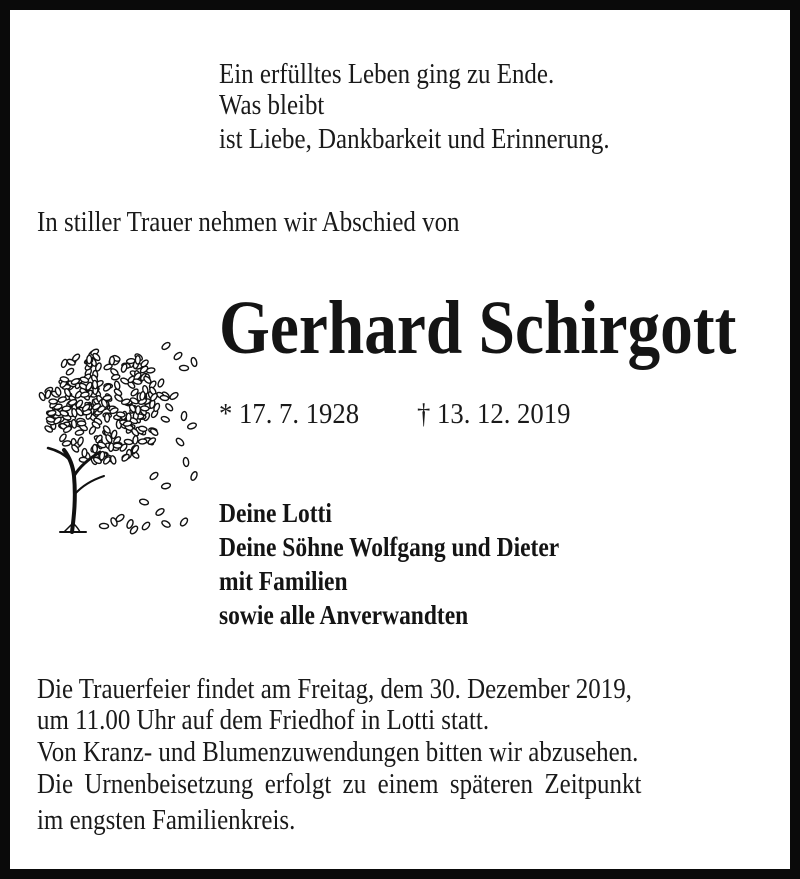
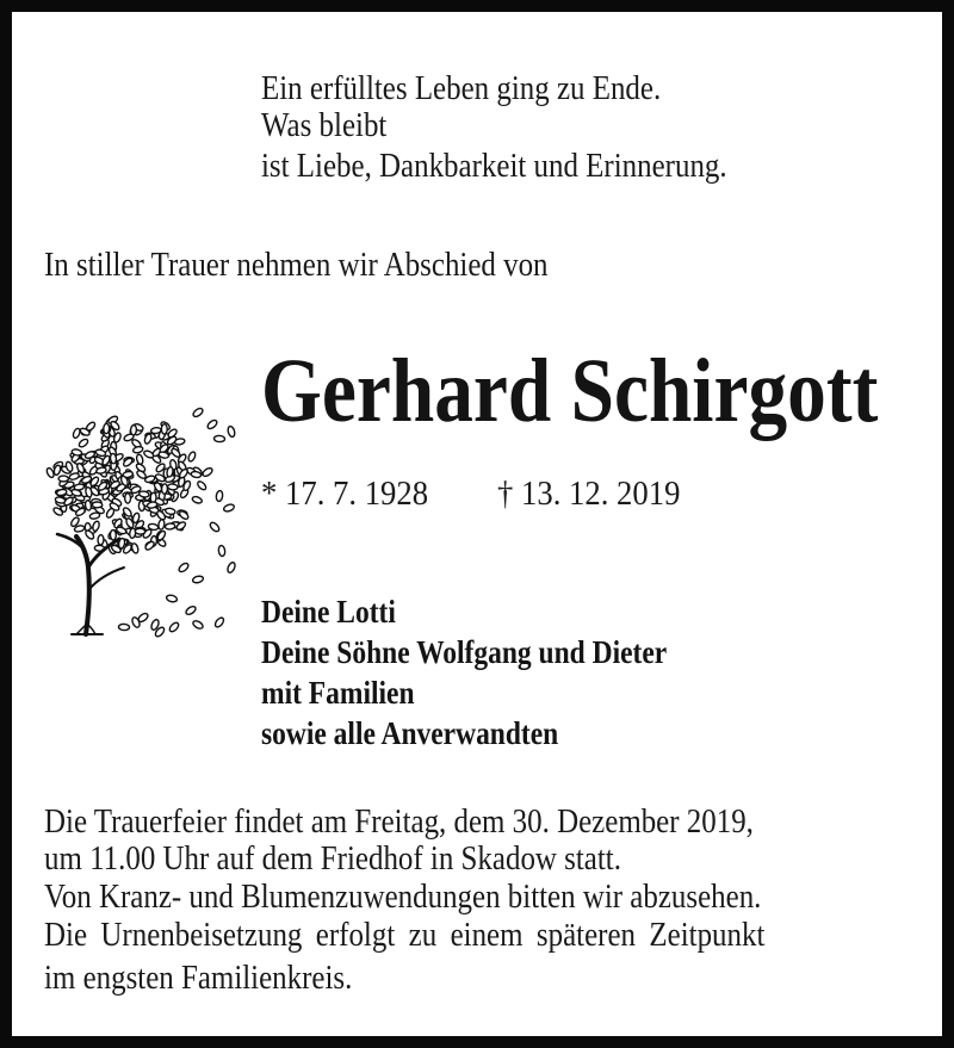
  Ein erfülltes Leben ging zu Ende.
  Was bleibt
  ist Liebe, Dankbarkeit und Erinnerung.
  In stiller Trauer nehmen wir Abschied von
  Gerhard Schirgott
  * 17. 7. 1928
  † 13. 12. 2019
  Deine Lotti
  Deine Söhne Wolfgang und Dieter
  mit Familien
  sowie alle Anverwandten
  Die Trauerfeier findet am Freitag, dem 30. Dezember 2019,
- um 11.00 Uhr auf dem Friedhof in Lotti statt.
+ um 11.00 Uhr auf dem Friedhof in Skadow statt.
  Von Kranz- und Blumenzuwendungen bitten wir abzusehen.
  Die Urnenbeisetzung erfolgt zu einem späteren Zeitpunkt
  im engsten Familienkreis.
